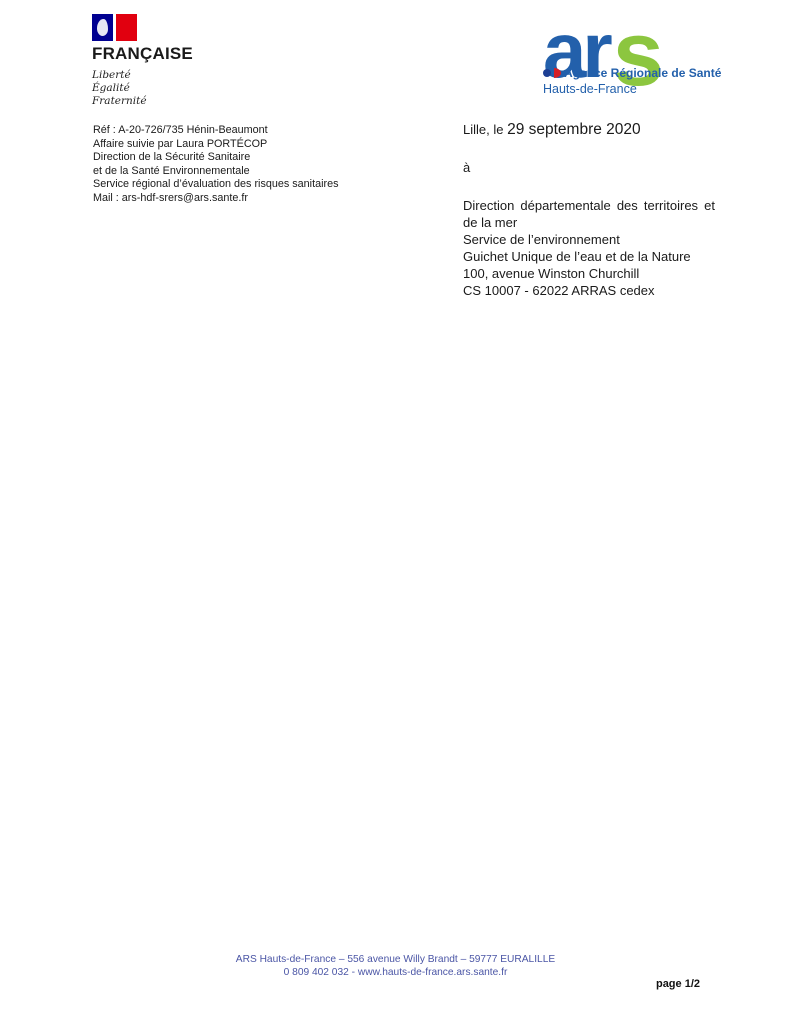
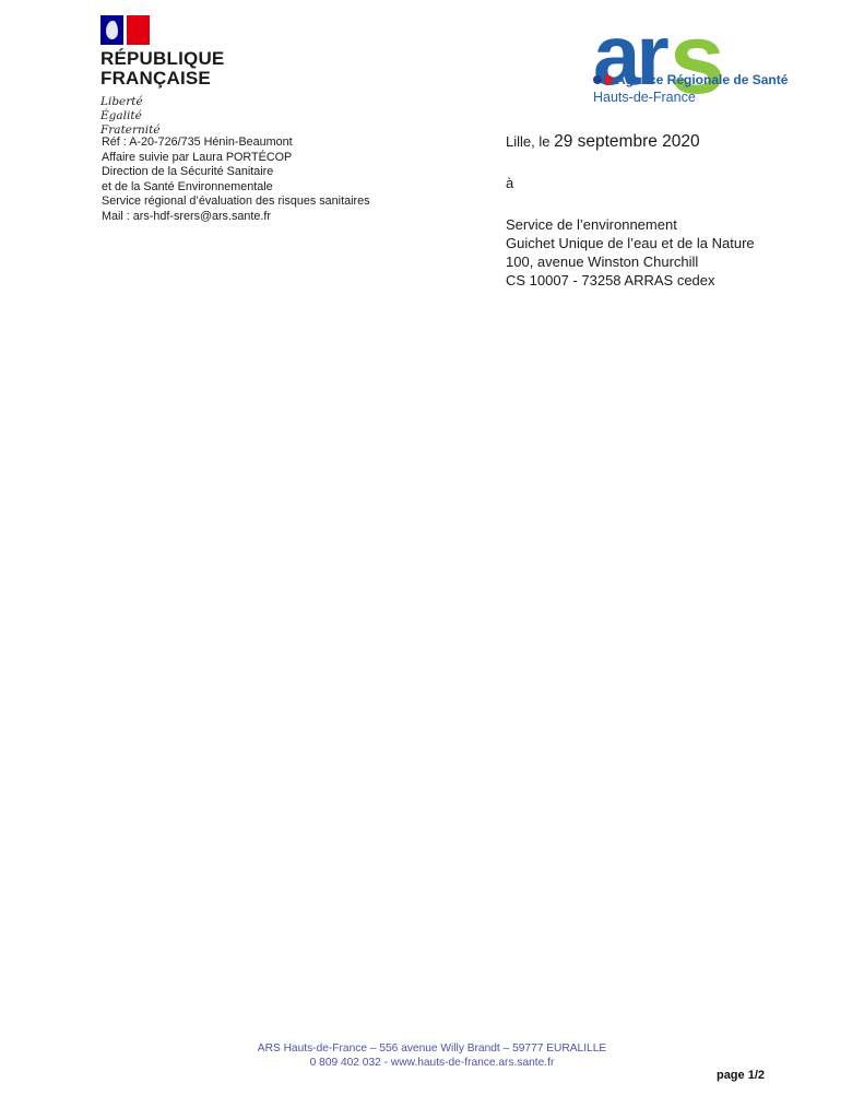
+ RÉPUBLIQUE
  FRANÇAISE
  Liberté
  Égalité
  Fraternité
  ars
  Agence Régionale de Santé
  Hauts-de-France
  Réf : A-20-726/735 Hénin-Beaumont
  Affaire suivie par Laura PORTÉCOP
  Direction de la Sécurité Sanitaire
  et de la Santé Environnementale
  Service régional d’évaluation des risques sanitaires
  Mail : ars-hdf-srers@ars.sante.fr
  Lille, le 29 septembre 2020
  à
- Direction départementale des territoires et de la mer
  Service de l’environnement
  Guichet Unique de l’eau et de la Nature
  100, avenue Winston Churchill
- CS 10007 - 62022 ARRAS cedex
+ CS 10007 - 73258 ARRAS cedex
  ARS Hauts-de-France – 556 avenue Willy Brandt – 59777 EURALILLE
  0 809 402 032 - www.hauts-de-france.ars.sante.fr
  page 1/2
